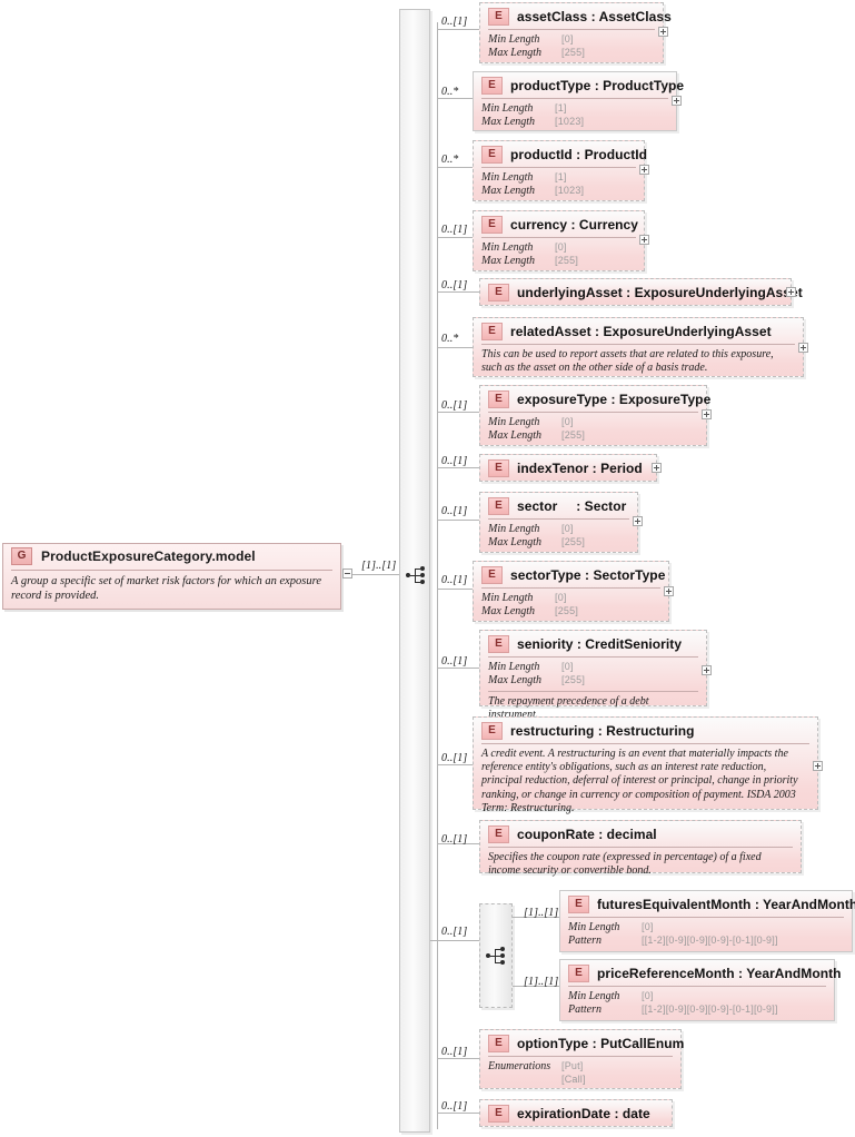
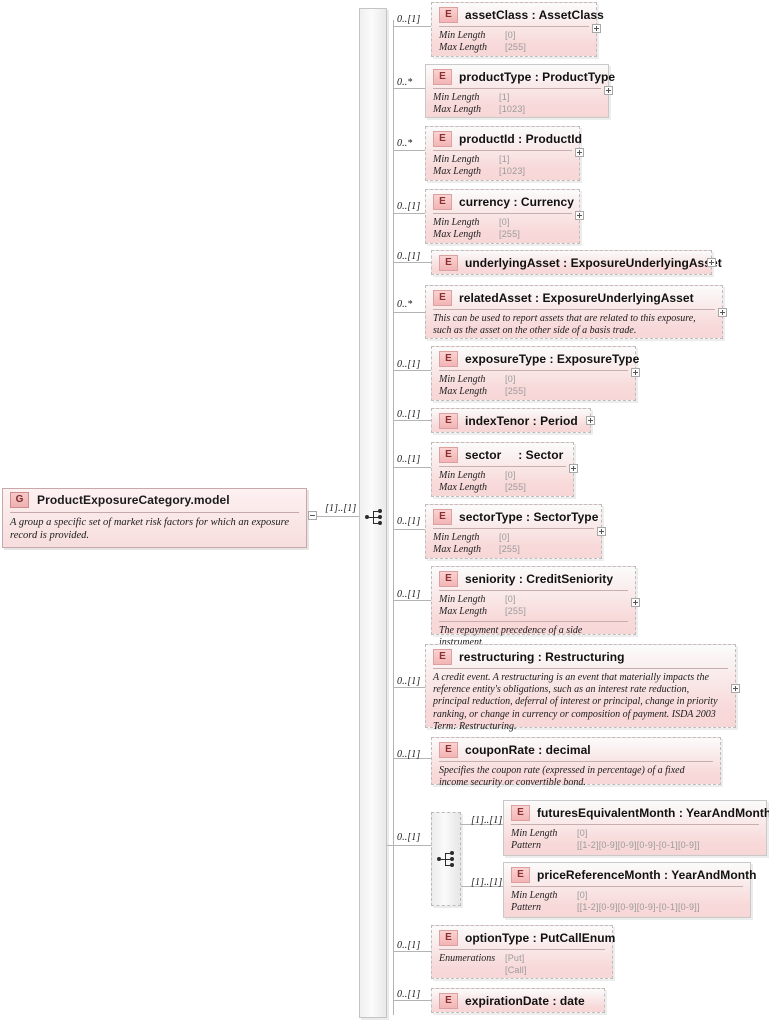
  G
  ProductExposureCategory.model
  A group a specific set of market risk factors for which an exposure record is provided.
  [1]..[1]
  0..[1]
  E
  assetClass : AssetClass
  Min Length
  [0]
  Max Length
  [255]
  0..[1]
  E
  productType : ProductType
  Min Length
  [1]
  Max Length
  [1023]
  0..*
  E
  productId : ProductId
  Min Length
  [1]
  Max Length
  [1023]
  0..*
  E
  currency : Currency
  Min Length
  [0]
  Max Length
  [255]
  0..[1]
  E
  underlyingAsset : ExposureUnderlyingAst
  0..[1]
  E
  relatedAsset : ExposureUnderlyingAsset
  This can be used to report assets that are related to this exposure, such as the asset on the other side of a basis trade.
  0..*
  E
  exposureType : ExposureType
  Min Length
  [0]
  Max Length
  [255]
  0..[1]
  E
  indexTenor : Period
  0..[1]
  E
  sector : Sector
  Min Length
  [0]
  Max Length
  [255]
  0..[1]
  E
  sectorType : SectorType
  Min Length
  [0]
  Max Length
  [255]
  0..[1]
  E
  seniority : CreditSeniority
  Min Length
  [0]
  Max Length
  [255]
- The repayment precedence of a debt instrument.
+ The repayment precedence of a side instrument.
  0..[1]
  E
  restructuring : Restructuring
  A credit event. A restructuring is an event that materially impacts the reference entity's obligations, such as an interest rate reduction, principal reduction, deferral of interest or principal, change in priority ranking, or change in currency or composition of payment. ISDA 2003 Term: Restructuring.
  0..[1]
  E
  couponRate : decimal
  Specifies the coupon rate (expressed in percentage) of a fixed income security or convertible bond.
  0..[1]
  E
  futuresEquivalentMonth : YearAndMonth
  Min Length
  [0]
  Pattern
  [[1-2][0-9][0-9][0-9]-[0-1][0-9]]
  [1]..[1]
  E
  priceReferenceMonth : YearAndMonth
  Min Length
  [0]
  Pattern
  [[1-2][0-9][0-9][0-9]-[0-1][0-9]]
  [1]..[1]
  E
  optionType : PutCallEnum
  Enumerations
  [Put]
  [Call]
  0..[1]
  E
  expirationDate : date
  0..[1]
